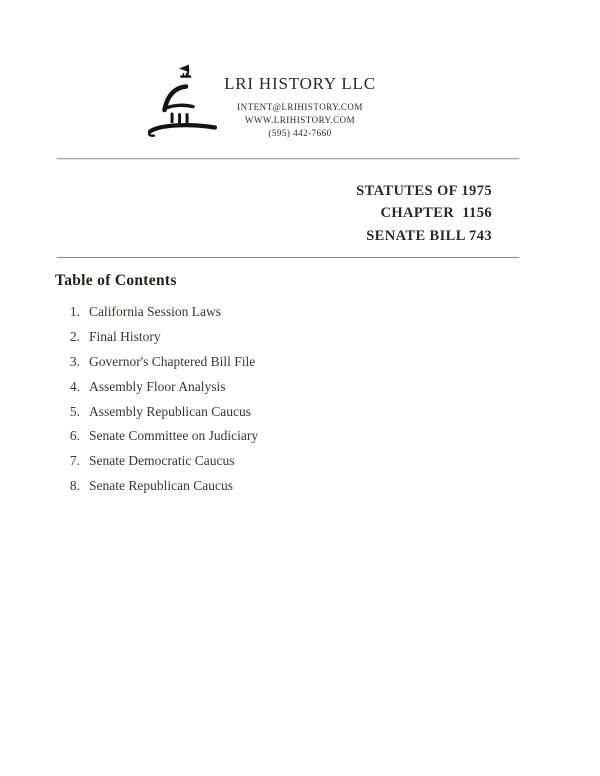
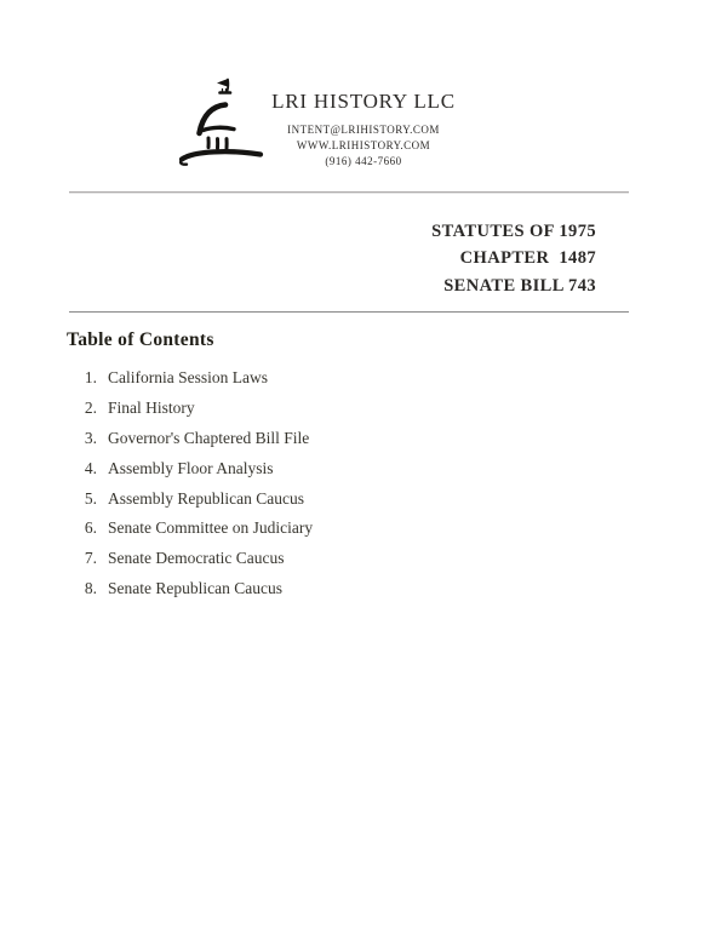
  LRI HISTORY LLC
  INTENT@LRIHISTORY.COM
  WWW.LRIHISTORY.COM
- (595) 442-7660
+ (916) 442-7660
  STATUTES OF 1975
- CHAPTER 1156
+ CHAPTER 1487
  SENATE BILL 743
  Table of Contents
  1.
  California Session Laws
  2.
  Final History
  3.
  Governor's Chaptered Bill File
  4.
  Assembly Floor Analysis
  5.
  Assembly Republican Caucus
  6.
  Senate Committee on Judiciary
  7.
  Senate Democratic Caucus
  8.
  Senate Republican Caucus
